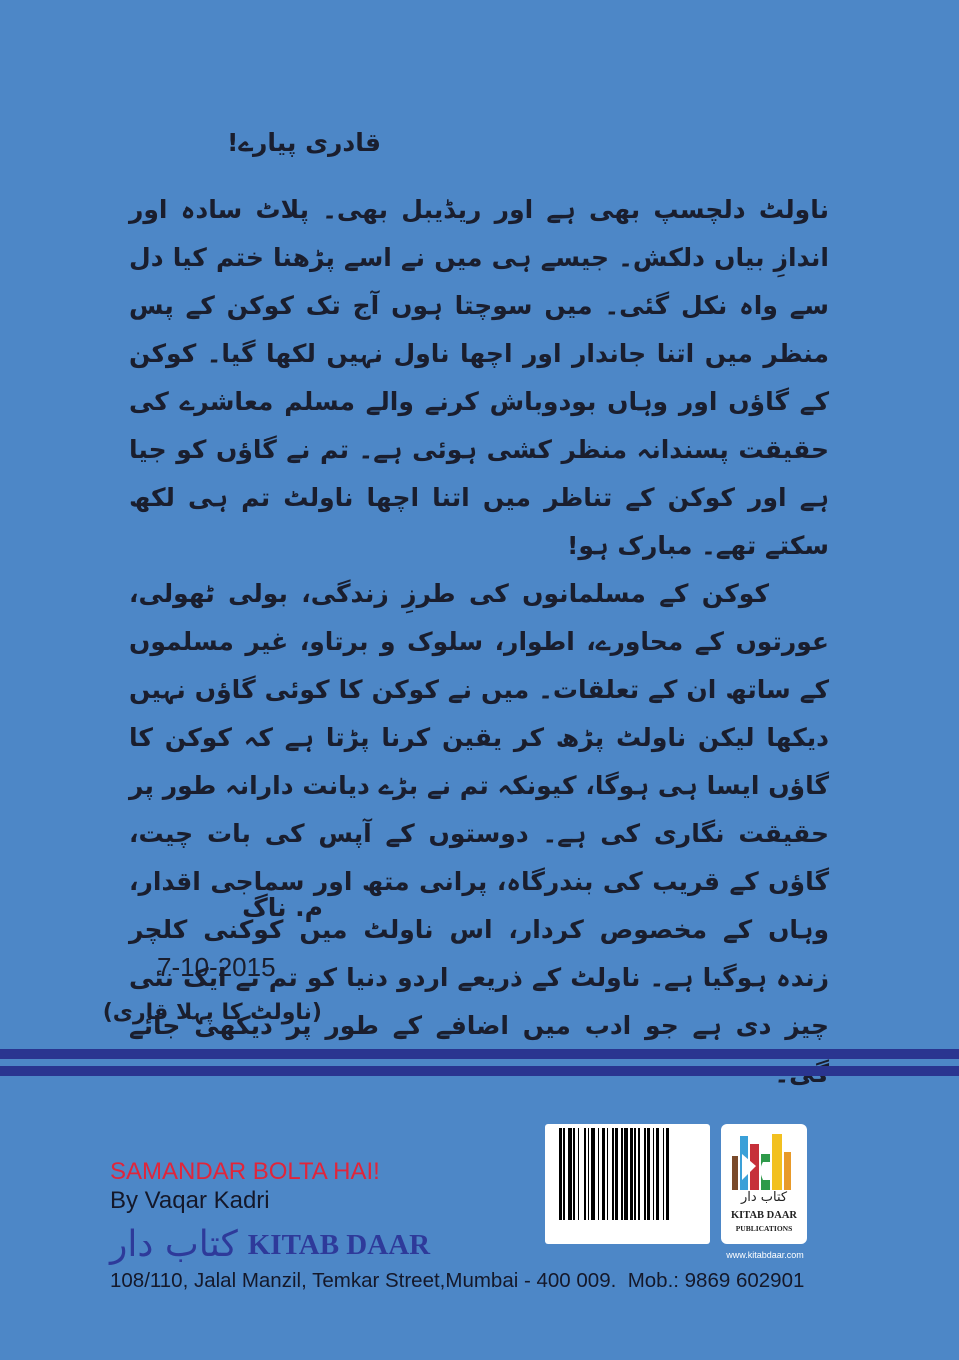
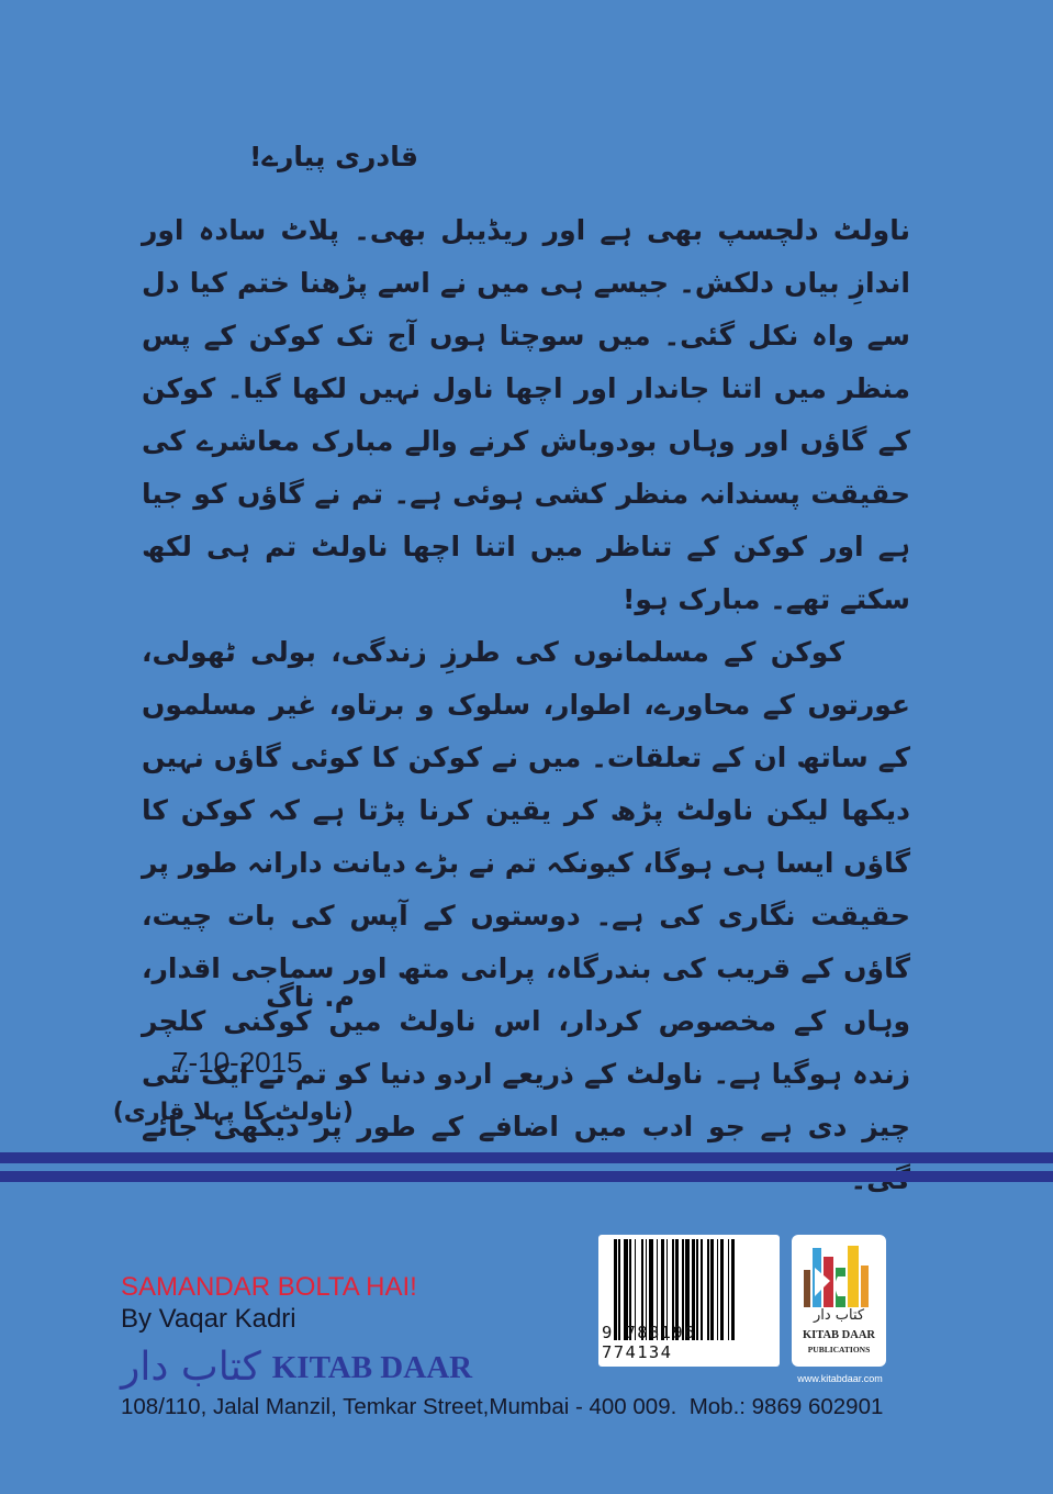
  قادری پیارے!
- ناولٹ دلچسپ بھی ہے اور ریڈیبل بھی۔ پلاٹ سادہ اور اندازِ بیاں دلکش۔ جیسے ہی میں نے اسے پڑھنا ختم کیا دل سے واہ نکل گئی۔ میں سوچتا ہوں آج تک کوکن کے پس منظر میں اتنا جاندار اور اچھا ناول نہیں لکھا گیا۔ کوکن کے گاؤں اور وہاں بودوباش کرنے والے مسلم معاشرے کی حقیقت پسندانہ منظر کشی ہوئی ہے۔ تم نے گاؤں کو جیا ہے اور کوکن کے تناظر میں اتنا اچھا ناولٹ تم ہی لکھ سکتے تھے۔ مبارک ہو!
+ ناولٹ دلچسپ بھی ہے اور ریڈیبل بھی۔ پلاٹ سادہ اور اندازِ بیاں دلکش۔ جیسے ہی میں نے اسے پڑھنا ختم کیا دل سے واہ نکل گئی۔ میں سوچتا ہوں آج تک کوکن کے پس منظر میں اتنا جاندار اور اچھا ناول نہیں لکھا گیا۔ کوکن کے گاؤں اور وہاں بودوباش کرنے والے مبارک معاشرے کی حقیقت پسندانہ منظر کشی ہوئی ہے۔ تم نے گاؤں کو جیا ہے اور کوکن کے تناظر میں اتنا اچھا ناولٹ تم ہی لکھ سکتے تھے۔ مبارک ہو!
  کوکن کے مسلمانوں کی طرزِ زندگی، بولی ٹھولی، عورتوں کے محاورے، اطوار، سلوک و برتاو، غیر مسلموں کے ساتھ ان کے تعلقات۔ میں نے کوکن کا کوئی گاؤں نہیں دیکھا لیکن ناولٹ پڑھ کر یقین کرنا پڑتا ہے کہ کوکن کا گاؤں ایسا ہی ہوگا، کیونکہ تم نے بڑے دیانت دارانہ طور پر حقیقت نگاری کی ہے۔ دوستوں کے آپس کی بات چیت، گاؤں کے قریب کی بندرگاہ، پرانی متھ اور سماجی اقدار، وہاں کے مخصوص کردار، اس ناولٹ میں کوکنی کلچر زندہ ہوگیا ہے۔ ناولٹ کے ذریعے اردو دنیا کو تم نے ایک نئی چیز دی ہے جو ادب میں اضافے کے طور پر دیکھی جائے
  م. ناگ
  7-10-2015
  (ناولٹ کا پہلا قاری)
  SAMANDAR BOLTA HAI!
  By Vaqar Kadri
  کتاب دار
  KITAB DAAR
  108/110, Jalal Manzil, Temkar Street,Mumbai - 400 009. Mob.: 9869 602901
+ 9 788196 774134
  کتاب دار
  KITAB DAAR
  PUBLICATIONS
  www.kitabdaar.com
